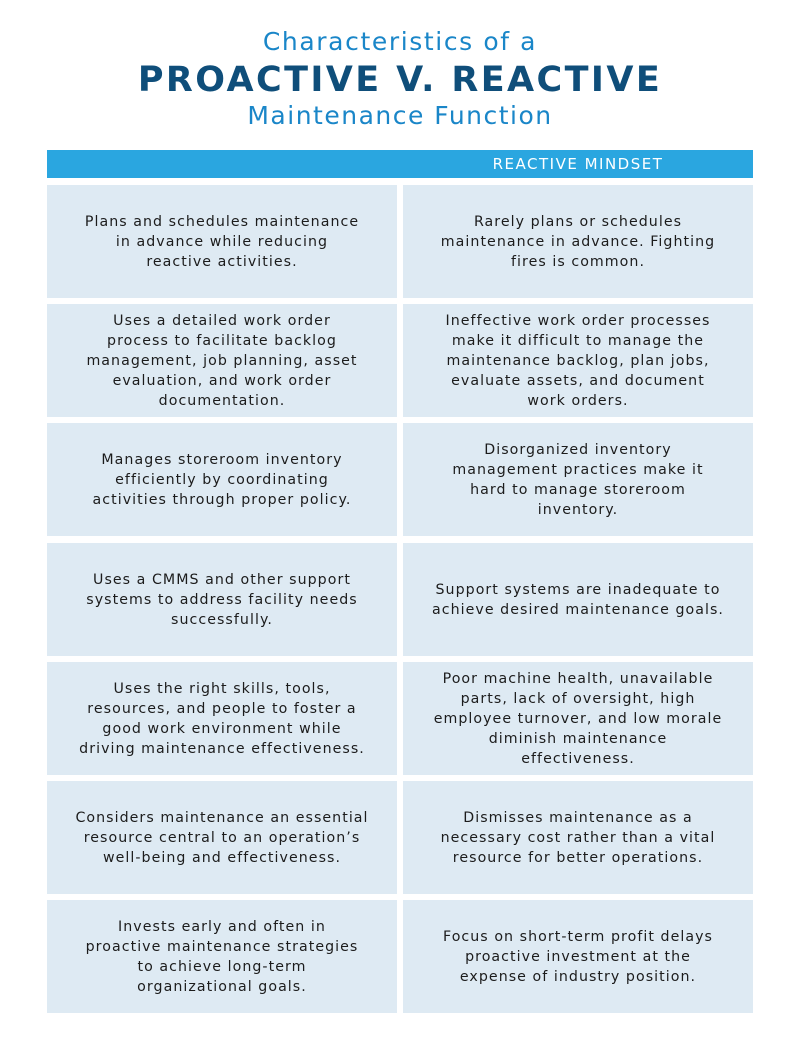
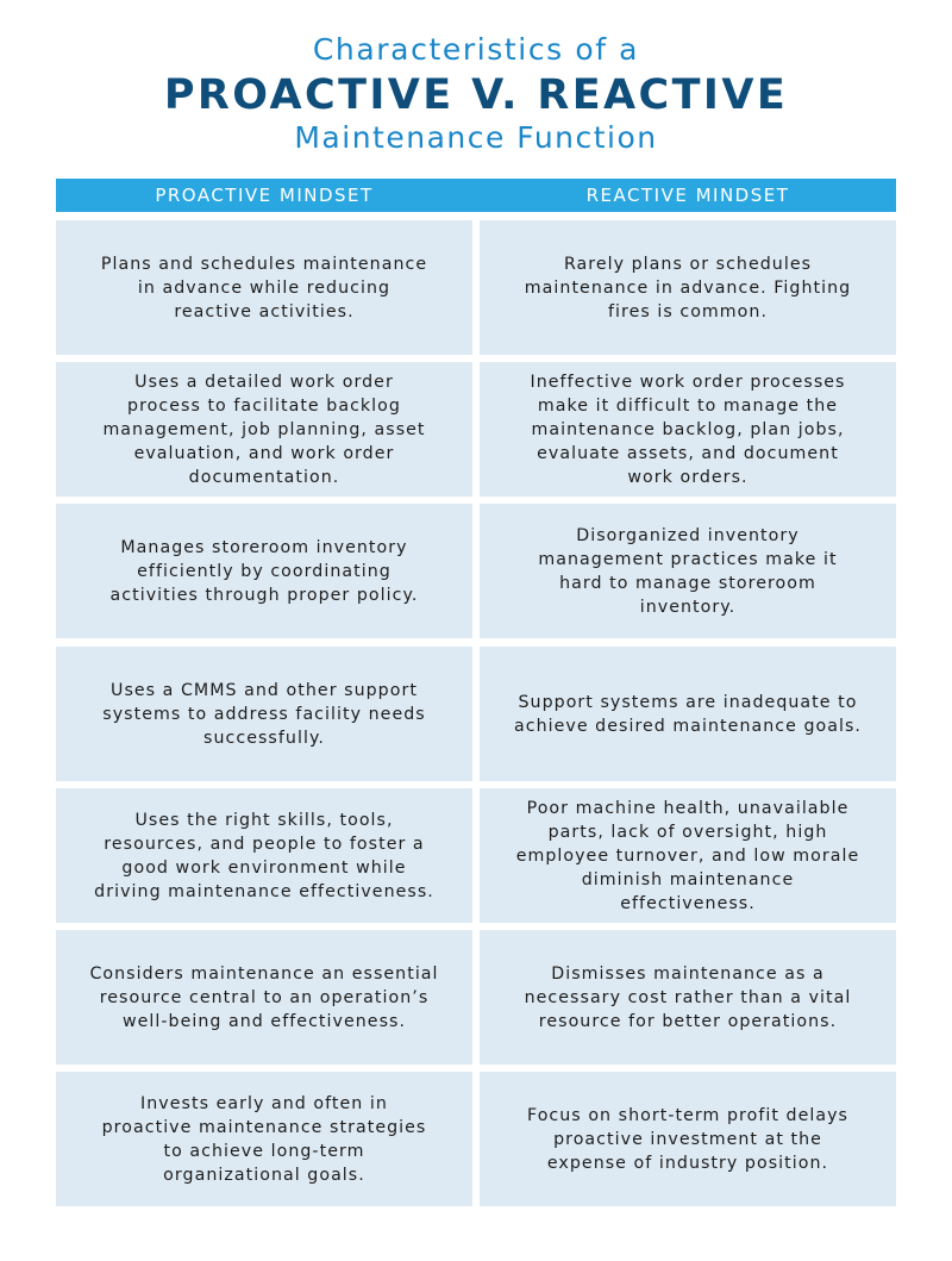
  Characteristics of a
  PROACTIVE V. REACTIVE
  Maintenance Function
+ PROACTIVE MINDSET
  REACTIVE MINDSET
  Plans and schedules maintenance
  in advance while reducing
  reactive activities.
  Rarely plans or schedules
  maintenance in advance. Fighting
  fires is common.
  Uses a detailed work order
  process to facilitate backlog
  management, job planning, asset
  evaluation, and work order
  documentation.
  Ineffective work order processes
  make it difficult to manage the
  maintenance backlog, plan jobs,
  evaluate assets, and document
  work orders.
  Manages storeroom inventory
  efficiently by coordinating
  activities through proper policy.
  Disorganized inventory
  management practices make it
  hard to manage storeroom
  inventory.
  Uses a CMMS and other support
  systems to address facility needs
  successfully.
  Support systems are inadequate to
  achieve desired maintenance goals.
  Uses the right skills, tools,
  resources, and people to foster a
  good work environment while
  driving maintenance effectiveness.
  Poor machine health, unavailable
  parts, lack of oversight, high
  employee turnover, and low morale
  diminish maintenance
  effectiveness.
  Considers maintenance an essential
  resource central to an operation’s
  well-being and effectiveness.
  Dismisses maintenance as a
  necessary cost rather than a vital
  resource for better operations.
  Invests early and often in
  proactive maintenance strategies
  to achieve long-term
  organizational goals.
  Focus on short-term profit delays
  proactive investment at the
  expense of industry position.
